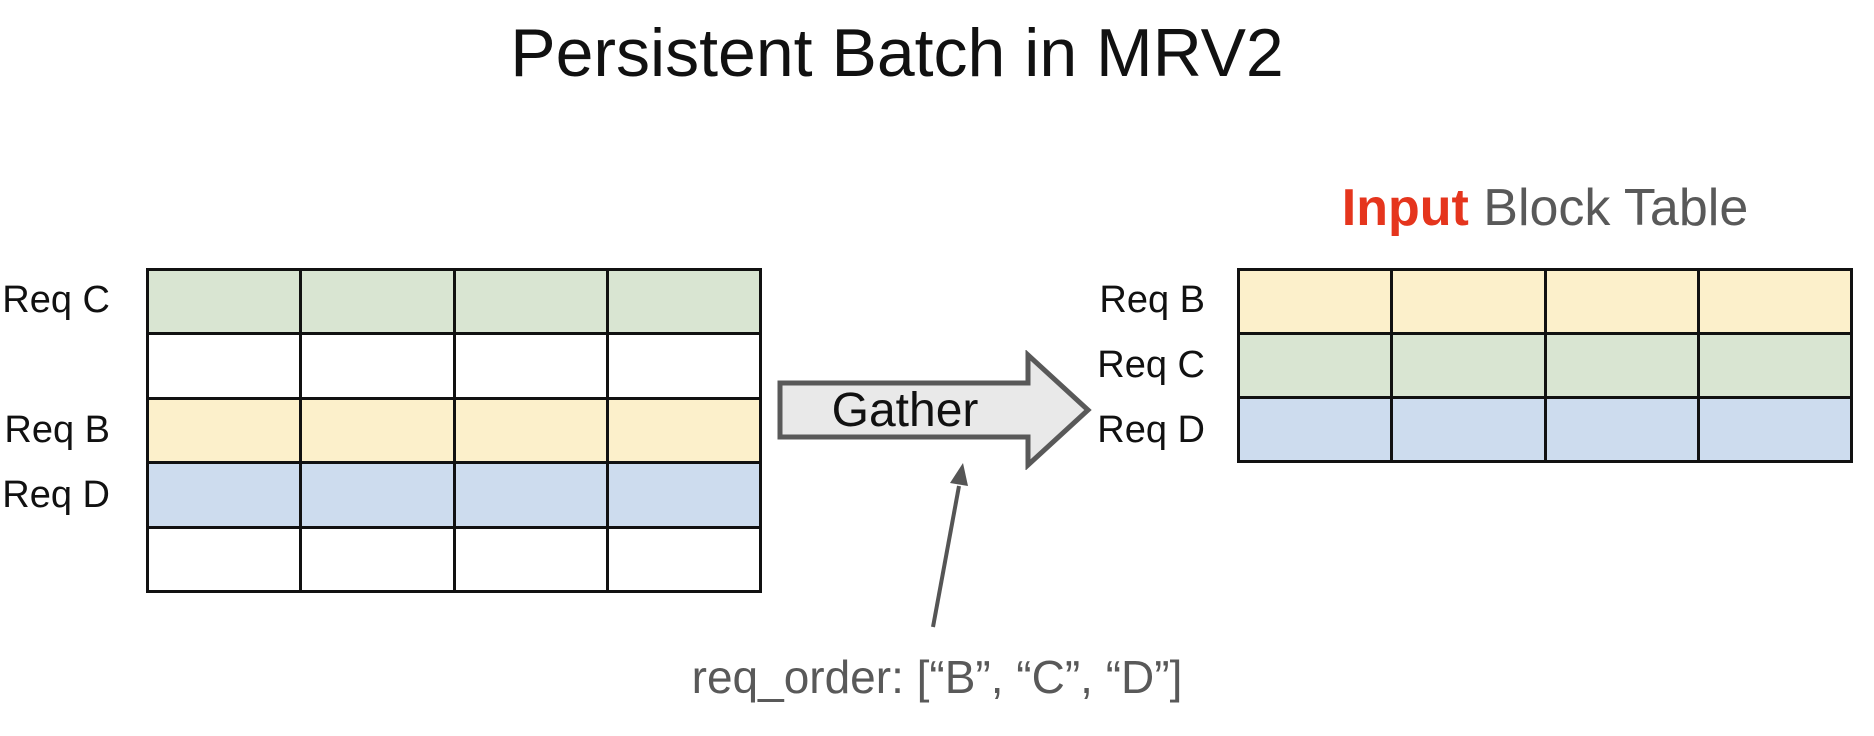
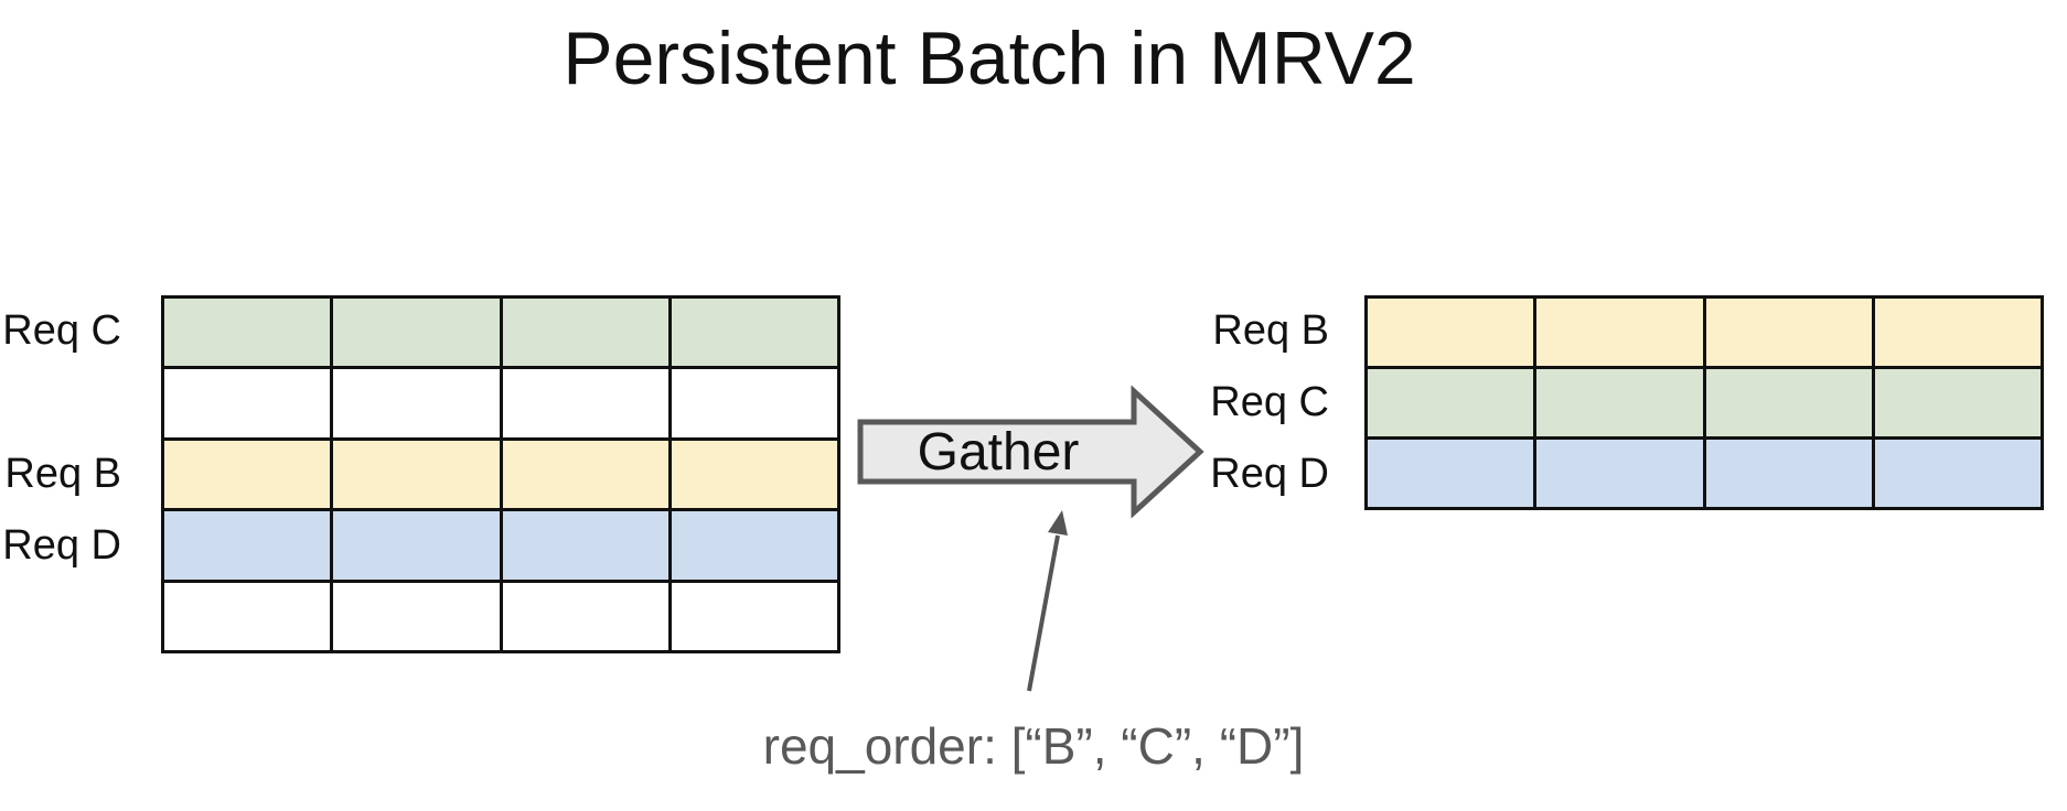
  Persistent Batch in MRV2
- Input Block Table
  Req C
  Req B
  Req D
  Req B
  Req C
  Req D
  Gather
  req_order: [“B”, “C”, “D”]
